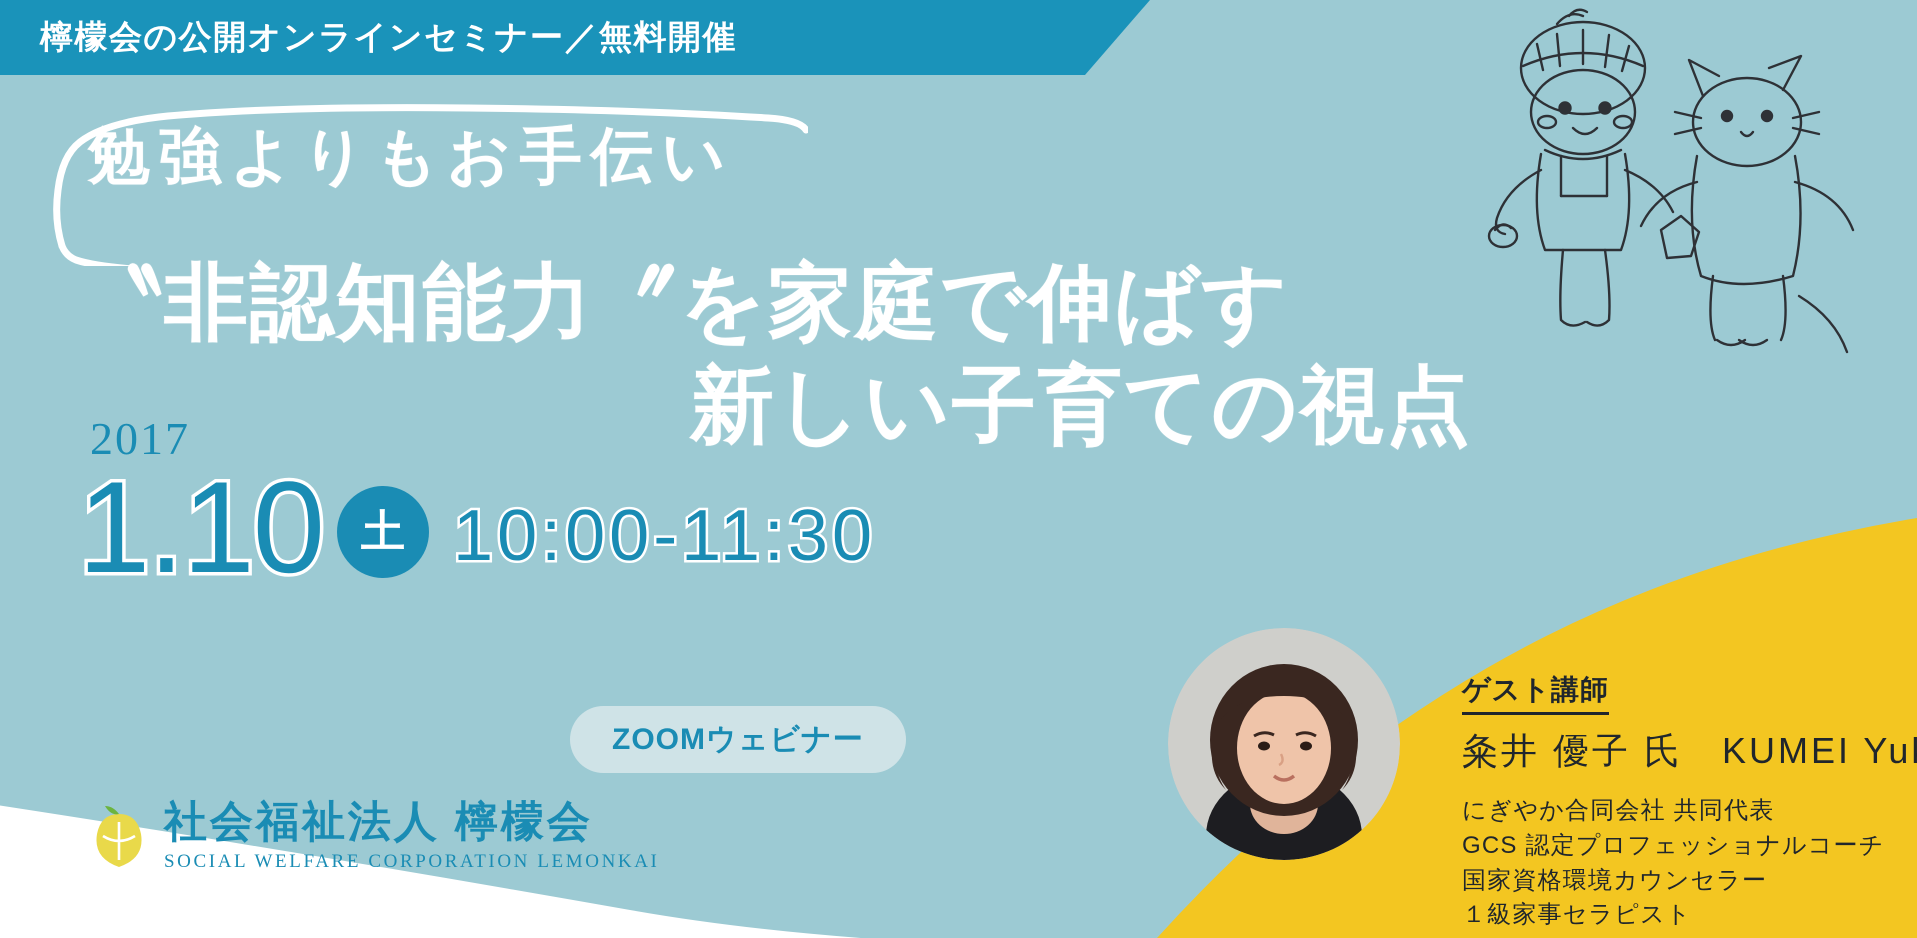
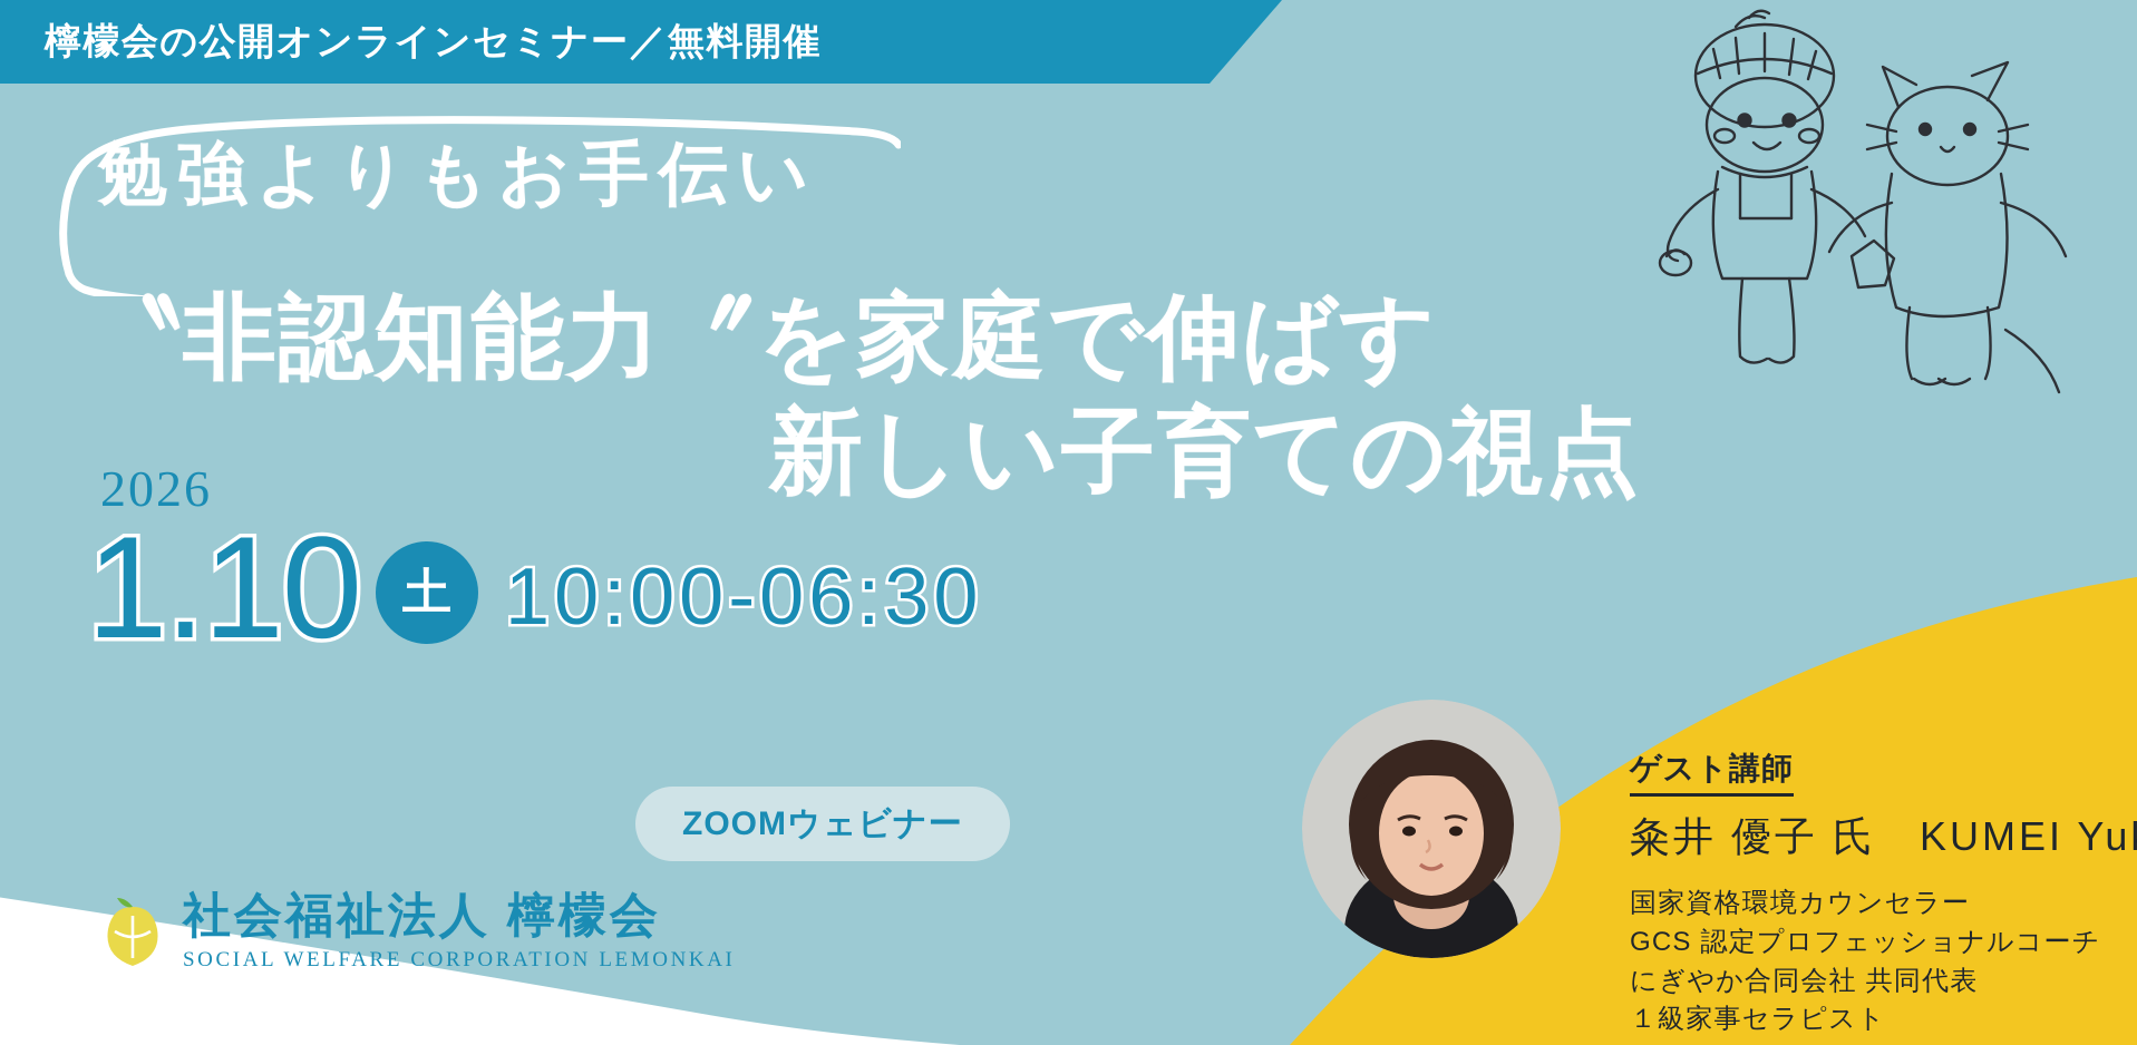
  檸檬会の公開オンラインセミナー／無料開催
  勉強よりもお手伝い
  〝非認知能力〞を家庭で伸ばす
  新しい子育ての視点
- 2017
+ 2026
  1.10
  土
- 10:00-11:30
+ 10:00-06:30
  ZOOMウェビナー
  社会福祉法人 檸檬会
  SOCIAL WELFARE CORPORATION LEMONKAI
  ゲスト講師
  粂井 優子 氏 KUMEI Yu
- にぎやか合同会社 共同代表
+ 国家資格環境カウンセラー
  GCS 認定プロフェッショナルコーチ
- 国家資格環境カウンセラー
+ にぎやか合同会社 共同代表
  １級家事セラピスト
